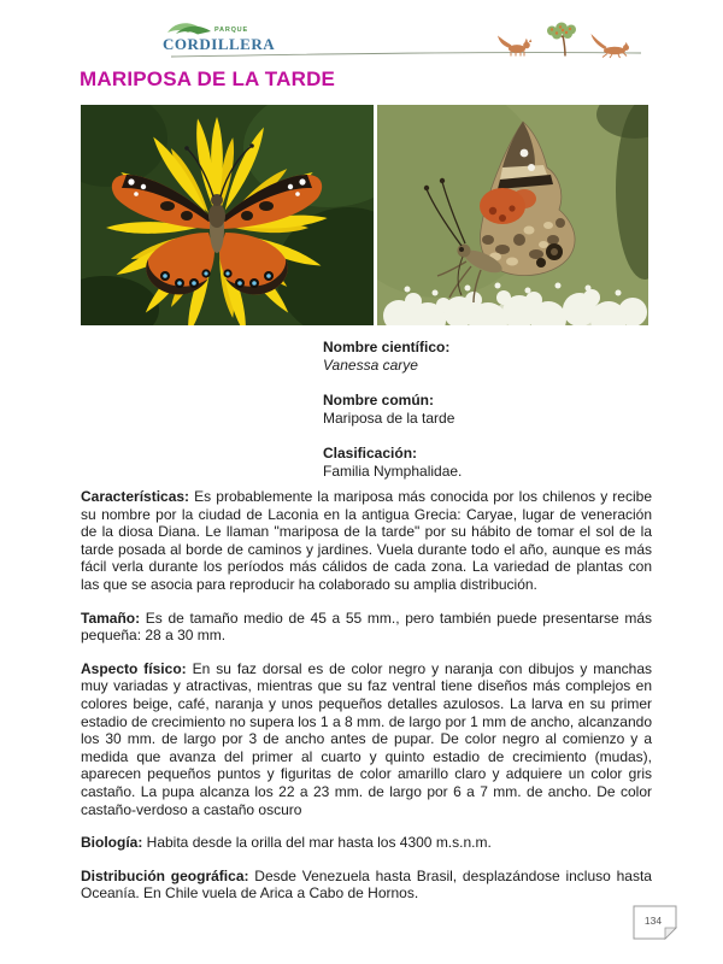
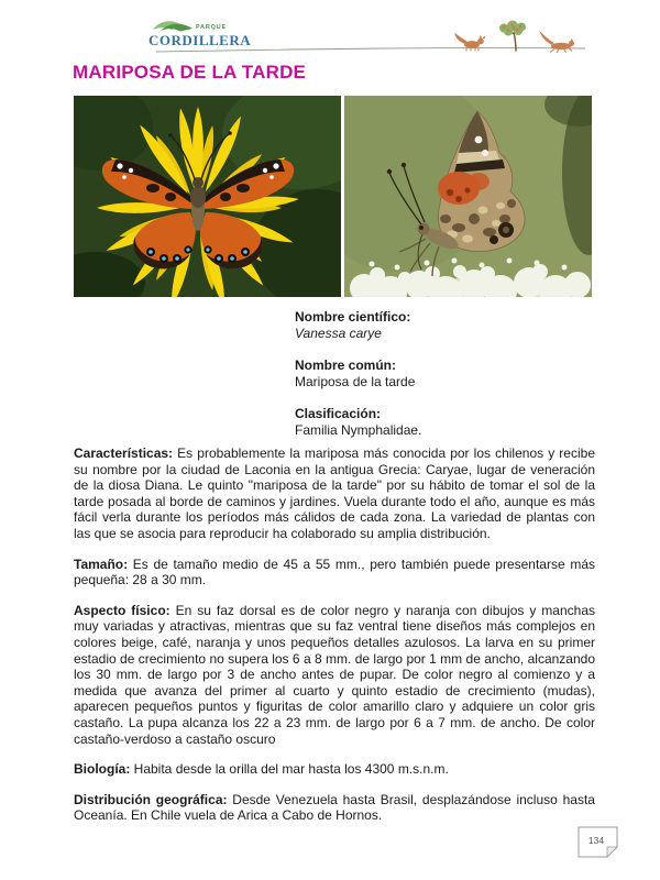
  CORDILLERA
  MARIPOSA DE LA TARDE
  Nombre científico:
  Vanessa carye
  Nombre común:
  Mariposa de la tarde
  Clasificación:
  Familia Nymphalidae.
- Características: Es probablemente la mariposa más conocida por los chilenos y recibe su nombre por la ciudad de Laconia en la antigua Grecia: Caryae, lugar de veneración de la diosa Diana. Le llaman "mariposa de la tarde" por su hábito de tomar el sol de la tarde posada al borde de caminos y jardines. Vuela durante todo el año, aunque es más fácil verla durante los períodos más cálidos de cada zona. La variedad de plantas con las que se asocia para reproducir ha colaborado su amplia distribución.
+ Características: Es probablemente la mariposa más conocida por los chilenos y recibe su nombre por la ciudad de Laconia en la antigua Grecia: Caryae, lugar de veneración de la diosa Diana. Le quinto "mariposa de la tarde" por su hábito de tomar el sol de la tarde posada al borde de caminos y jardines. Vuela durante todo el año, aunque es más fácil verla durante los períodos más cálidos de cada zona. La variedad de plantas con las que se asocia para reproducir ha colaborado su amplia distribución.
  Tamaño: Es de tamaño medio de 45 a 55 mm., pero también puede presentarse más pequeña: 28 a 30 mm.
- Aspecto físico: En su faz dorsal es de color negro y naranja con dibujos y manchas muy variadas y atractivas, mientras que su faz ventral tiene diseños más complejos en colores beige, café, naranja y unos pequeños detalles azulosos. La larva en su primer estadio de crecimiento no supera los 1 a 8 mm. de largo por 1 mm de ancho, alcanzando los 30 mm. de largo por 3 de ancho antes de pupar. De color negro al comienzo y a medida que avanza del primer al cuarto y quinto estadio de crecimiento (mudas), aparecen pequeños puntos y figuritas de color amarillo claro y adquiere un color gris castaño. La pupa alcanza los 22 a 23 mm. de largo por 6 a 7 mm. de ancho. De color castaño-verdoso a castaño oscuro
+ Aspecto físico: En su faz dorsal es de color negro y naranja con dibujos y manchas muy variadas y atractivas, mientras que su faz ventral tiene diseños más complejos en colores beige, café, naranja y unos pequeños detalles azulosos. La larva en su primer estadio de crecimiento no supera los 6 a 8 mm. de largo por 1 mm de ancho, alcanzando los 30 mm. de largo por 3 de ancho antes de pupar. De color negro al comienzo y a medida que avanza del primer al cuarto y quinto estadio de crecimiento (mudas), aparecen pequeños puntos y figuritas de color amarillo claro y adquiere un color gris castaño. La pupa alcanza los 22 a 23 mm. de largo por 6 a 7 mm. de ancho. De color castaño-verdoso a castaño oscuro
  Biología: Habita desde la orilla del mar hasta los 4300 m.s.n.m.
  Distribución geográfica: Desde Venezuela hasta Brasil, desplazándose incluso hasta Oceanía. En Chile vuela de Arica a Cabo de Hornos.
  134
